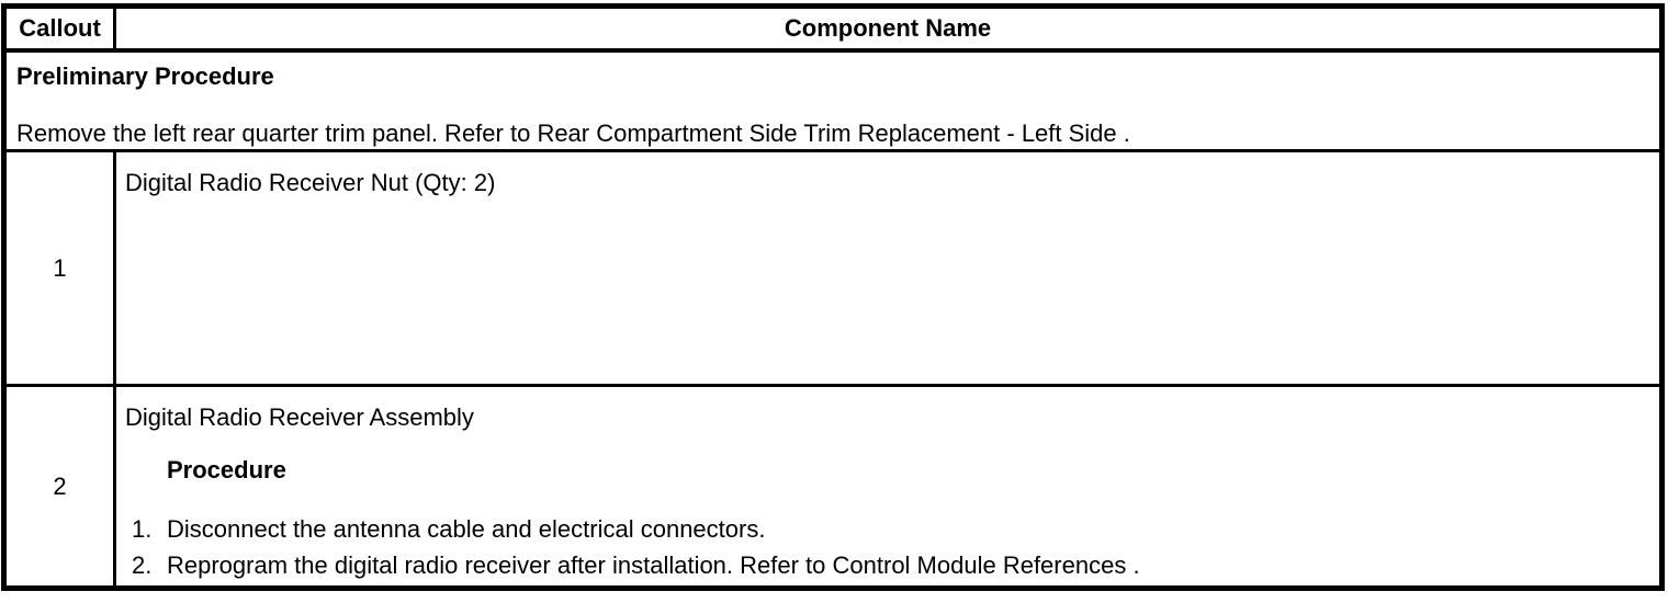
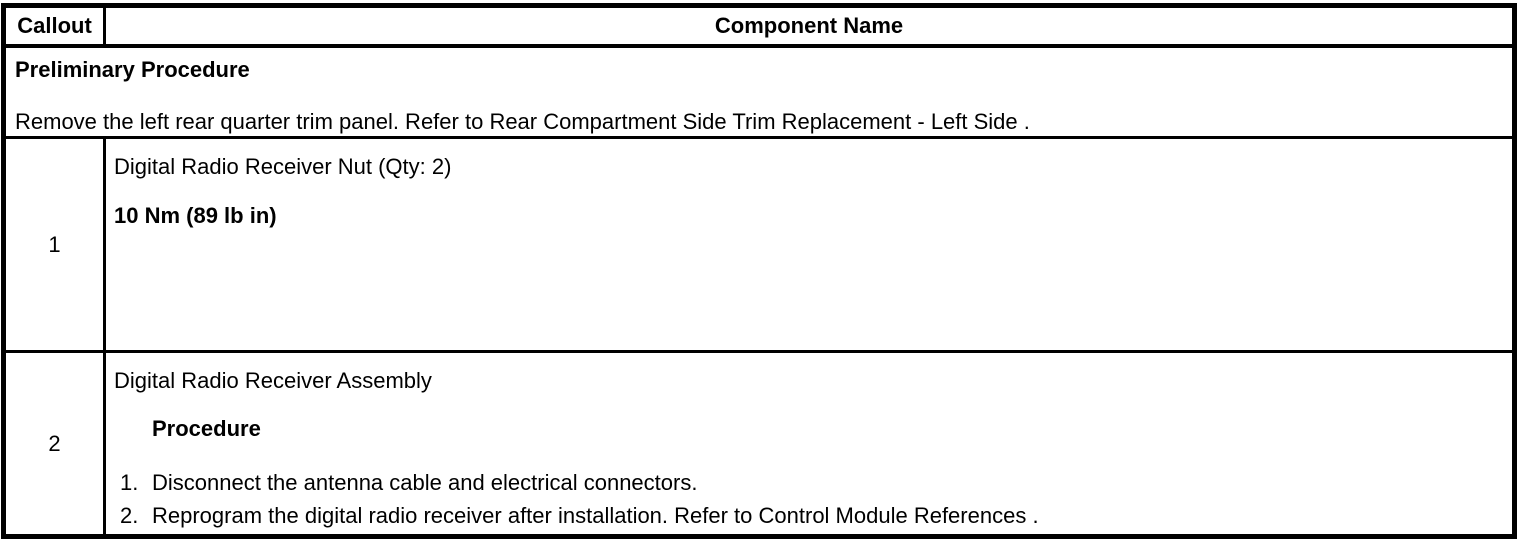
  Callout
  Component Name
  Preliminary Procedure
  Remove the left rear quarter trim panel. Refer to Rear Compartment Side Trim Replacement - Left Side .
  1
  Digital Radio Receiver Nut (Qty: 2)
+ 10 Nm (89 lb in)
  2
  Digital Radio Receiver Assembly
  Procedure
  1.
  Disconnect the antenna cable and electrical connectors.
  2.
  Reprogram the digital radio receiver after installation. Refer to Control Module References .
